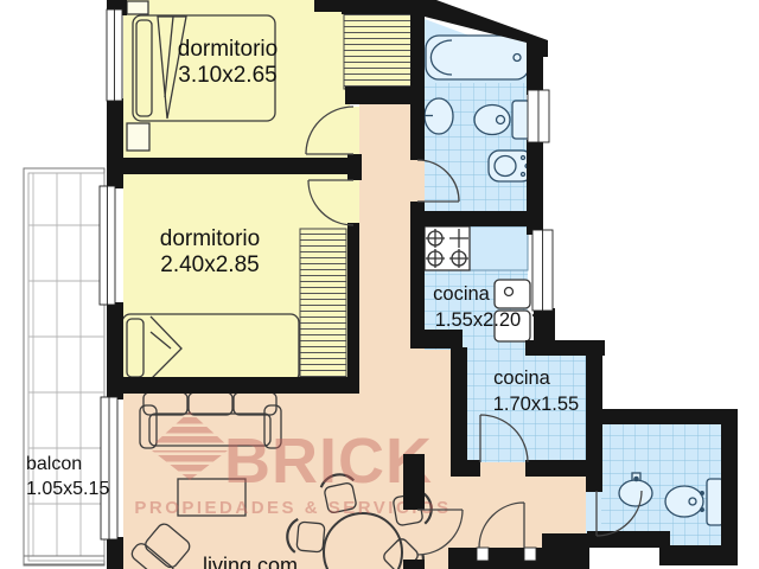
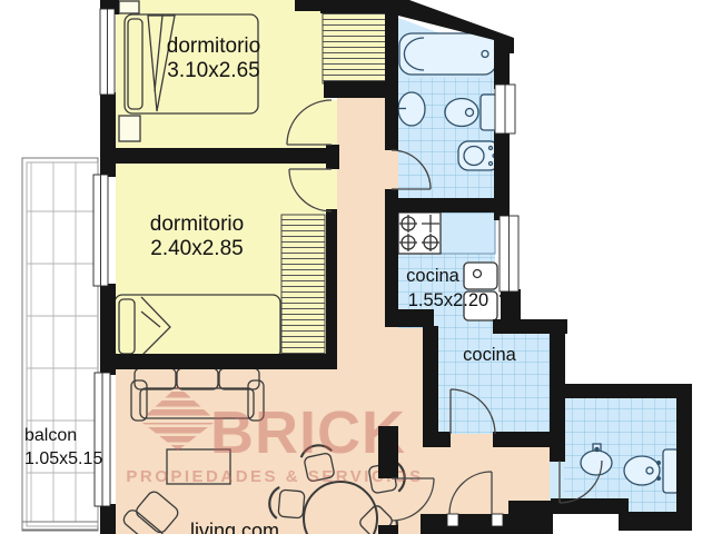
  BRIC
  PROPIEDADES & SERVIOS
  dormitorio
  3.10x2.65
  dormitorio
  2.40x2.85
  cocina
  1.55x2.20
  cocina
- 1.70x1.55
  balcon
  1.05x5.15
  living com
